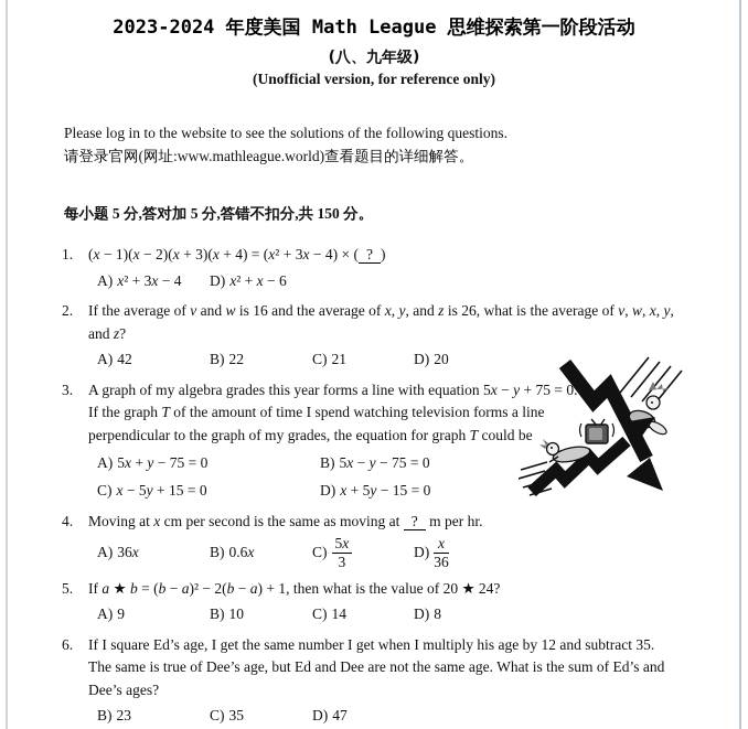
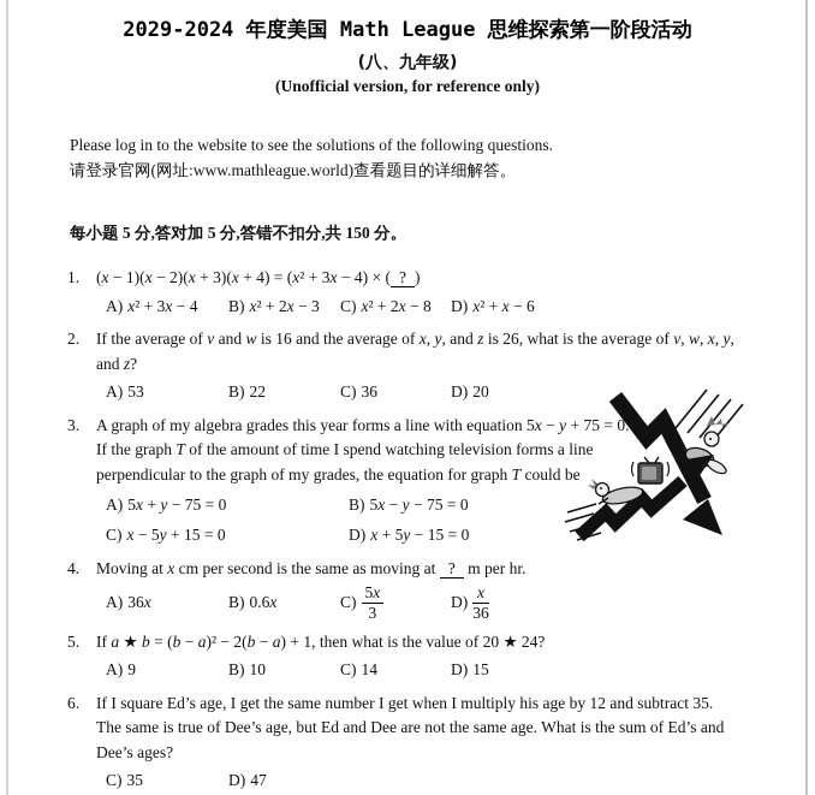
- 2023-2024 年度美国 Math League 思维探索第一阶段活动
+ 2029-2024 年度美国 Math League 思维探索第一阶段活动
  (八、九年级)
  (Unofficial version, for reference only)
  Please log in to the website to see the solutions of the following questions.
  请登录官网(网址:www.mathleague.world)查看题目的详细解答。
  每小题 5 分,答对加 5 分,答错不扣分,共 150 分。
  1.
  (x − 1)(x − 2)(x + 3)(x + 4) = (x² + 3x − 4) × ( ? )
  A) x² + 3x − 4
+ B) x² + 2x − 3
+ C) x² + 2x − 8
  D) x² + x − 6
  2.
  If the average of v and w is 16 and the average of x, y, and z is 26, what is the average of v, w, x, y,
  and z?
- A) 42
+ A) 53
  B) 22
- C) 21
+ C) 36
  D) 20
  3.
  A graph of my algebra grades this year forms a line with equation 5x − y + 75 = 0
  If the graph T of the amount of time I spend watching television forms a line
  perpendicular to the graph of my grades, the equation for graph T could be
  A) 5x + y − 75 = 0
  B) 5x − y − 75 = 0
  C) x − 5y + 15 = 0
  D) x + 5y − 15 = 0
  4.
  Moving at x cm per second is the same as moving at ? m per hr.
  A) 36x
  B) 0.6x
  C)
  5x
  3
  D)
  x
  36
  5.
  If a ★ b = (b − a)² − 2(b − a) + 1, then what is the value of 20 ★ 24?
  A) 9
  B) 10
  C) 14
- D) 8
+ D) 15
  6.
  If I square Ed’s age, I get the same number I get when I multiply his age by 12 and subtract 35.
  The same is true of Dee’s age, but Ed and Dee are not the same age. What is the sum of Ed’s and
  Dee’s ages?
- B) 23
  C) 35
  D) 47
